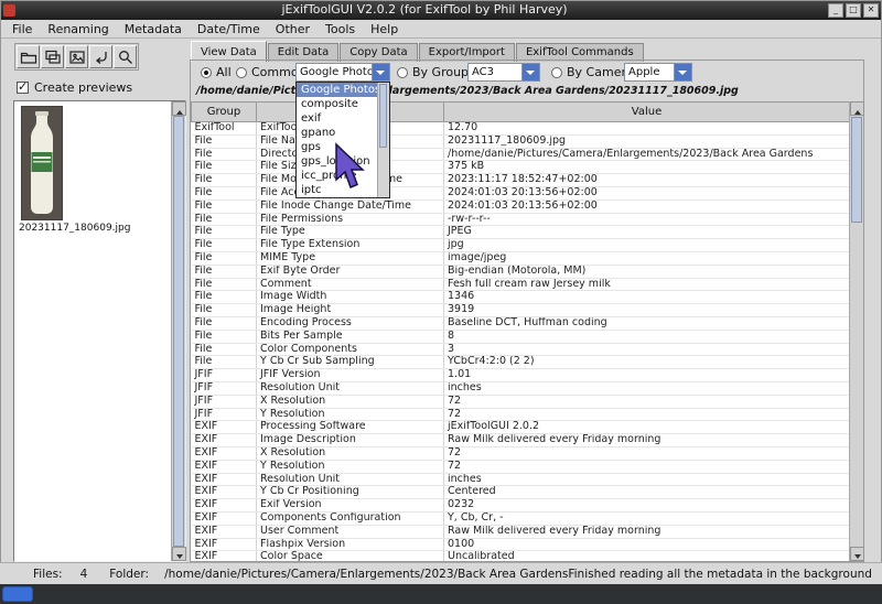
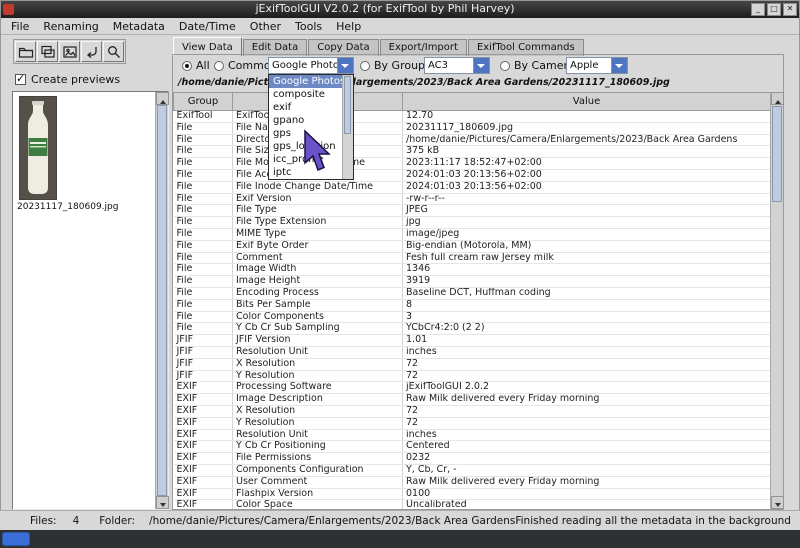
  jExifToolGUI V2.0.2 (for ExifTool by Phil Harvey)
  _
  □
  ✕
  File
  Renaming
  Metadata
  Date/Time
  Other
  Tools
  Help
  Create previews
  20231117_180609.jpg
  View Data
  Edit Data
  Copy Data
  Export/Import
  ExifTool Commands
  All
  Google Photo
  By Group
  AC3
  By Came
  Apple
  /home/danie/Pictlargements/2023/Back Area Gardens/20231117_180609.jpg
  Group		Value
  File	File Na	20231117_180609.jpg
  File	Direct	/home/danie/Pictures/Camera/Enlargements/2023/Back Area Gardens
  File	File Siz	375 kB
  File	File Ac	2024:01:03 20:13:56+02:00
  File	File Inode Change Date/Time	2024:01:03 20:13:56+02:00
- File	File Permissions	-rw-r--r--
+ File	Exif Version	-rw-r--r--
  File	File Type	JPEG
  File	File Type Extension	jpg
  File	MIME Type	image/jpeg
  File	Exif Byte Order	Big-endian (Motorola, MM)
  File	Comment	Fesh full cream raw Jersey milk
  File	Image Width	1346
  File	Image Height	3919
  File	Encoding Process	Baseline DCT, Huffman coding
  File	Bits Per Sample	8
  File	Color Components	3
  File	Y Cb Cr Sub Sampling	YCbCr4:2:0 (2 2)
  JFIF	JFIF Version	1.01
  JFIF	Resolution Unit	inches
  JFIF	X Resolution	72
  JFIF	Y Resolution	72
  EXIF	Processing Software	jExifToolGUI 2.0.2
  EXIF	Image Description	Raw Milk delivered every Friday morning
  EXIF	X Resolution	72
  EXIF	Y Resolution	72
  EXIF	Resolution Unit	inches
  EXIF	Y Cb Cr Positioning	Centered
- EXIF	Exif Version	0232
+ EXIF	File Permissions	0232
  EXIF	Components Configuration	Y, Cb, Cr, -
  EXIF	User Comment	Raw Milk delivered every Friday morning
  EXIF	Flashpix Version	0100
  EXIF	Color Space	Uncalibrated
  Google Photo
  composite
  exif
  gpano
  gps
  iptc
  Files:
  4
  Folder:
  /home/danie/Pictures/Camera/Enlargements/2023/Back Area Gardens
  Finished reading all the metadata in the background
